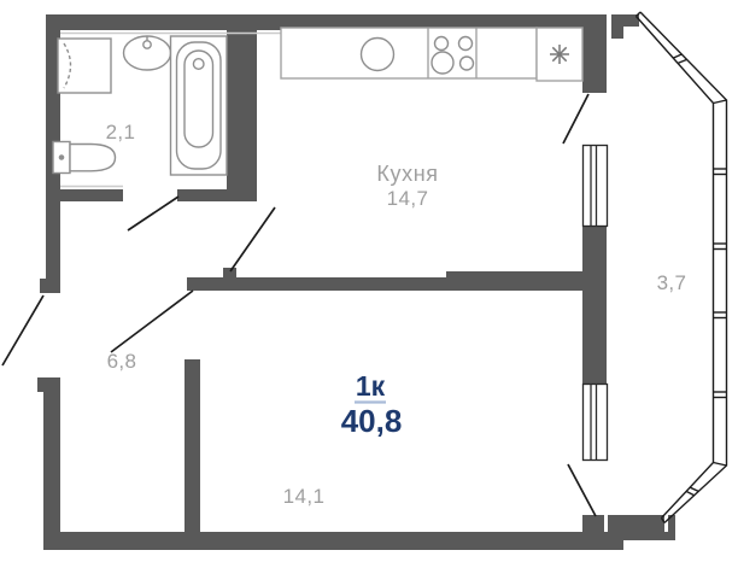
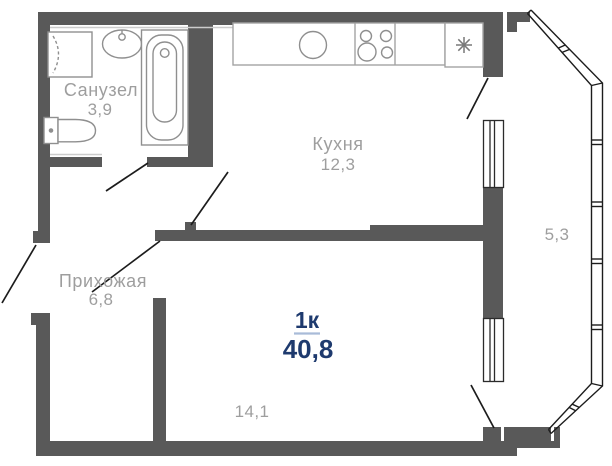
+ Санузел
- 2,1
+ 3,9
  Кухня
- 14,7
+ 12,3
+ Прихожая
  6,8
  14,1
- 3,7
+ 5,3
  1к
  40,8
